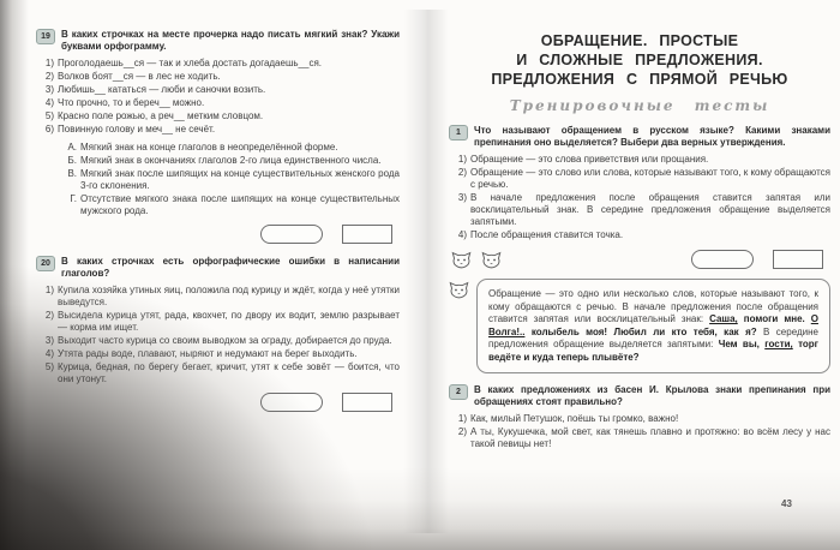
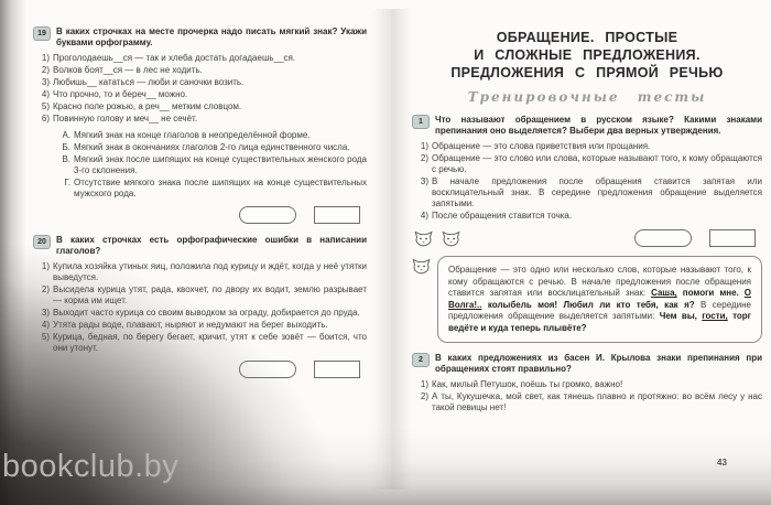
+ bookclub.by
